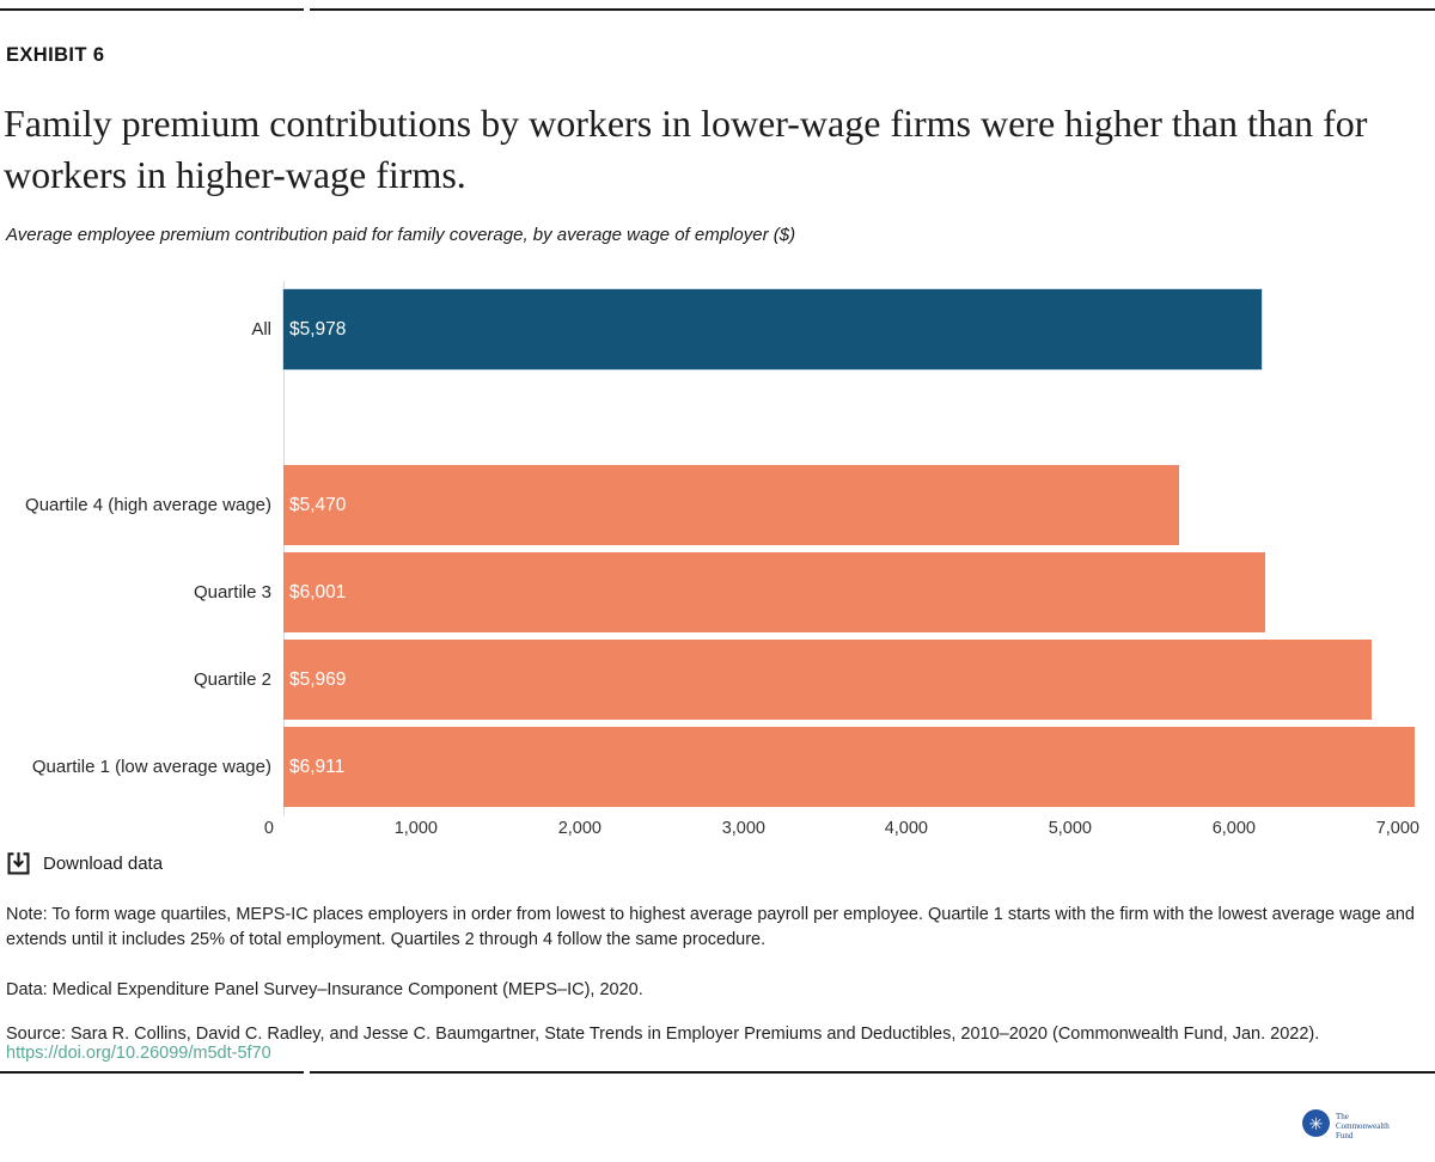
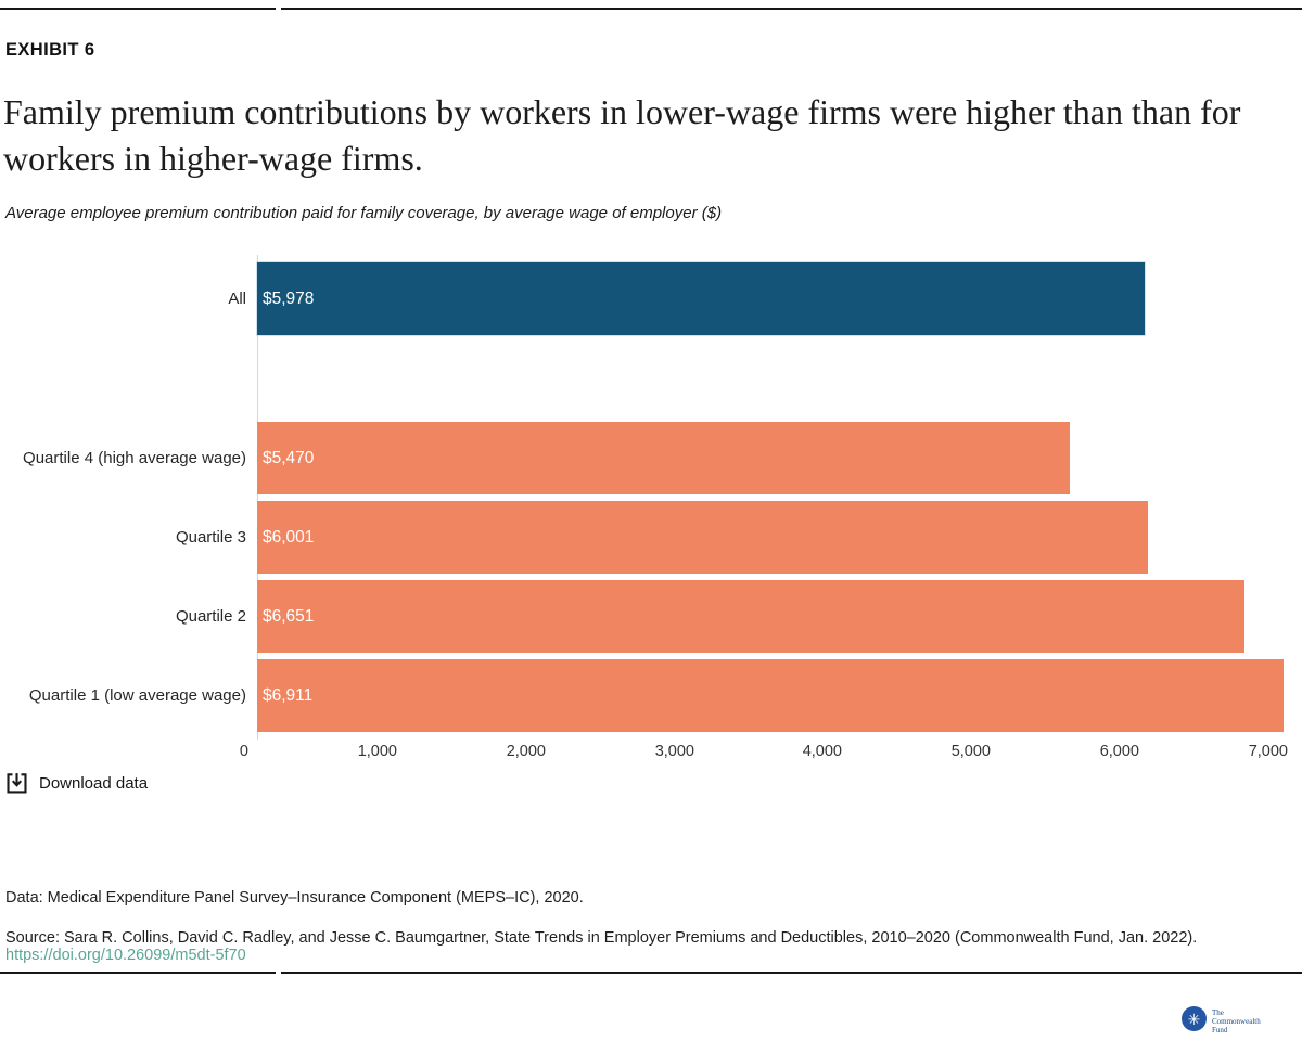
  EXHIBIT 6
  Family premium contributions by workers in lower-wage firms were higher than than for workers in higher-wage firms.
  Average employee premium contribution paid for family coverage, by average wage of employer ($)
  All
  $5,978
  Quartile 4 (high average wage)
  $5,470
  Quartile 3
  $6,001
  Quartile 2
- $5,969
+ $6,651
  Quartile 1 (low average wage)
  $6,911
  0
  1,000
  2,000
  3,000
  4,000
  5,000
  6,000
  7,000
  Download data
- Note: To form wage quartiles, MEPS-IC places employers in order from lowest to highest average payroll per employee. Quartile 1 starts with the firm with the lowest average wage and extends until it includes 25% of total employment. Quartiles 2 through 4 follow the same procedure.
  Data: Medical Expenditure Panel Survey–Insurance Component (MEPS–IC), 2020.
  Source: Sara R. Collins, David C. Radley, and Jesse C. Baumgartner, State Trends in Employer Premiums and Deductibles, 2010–2020 (Commonwealth Fund, Jan. 2022).
  https://doi.org/10.26099/m5dt-5f70
  ✳
  The
  Commonwealth
  Fund
